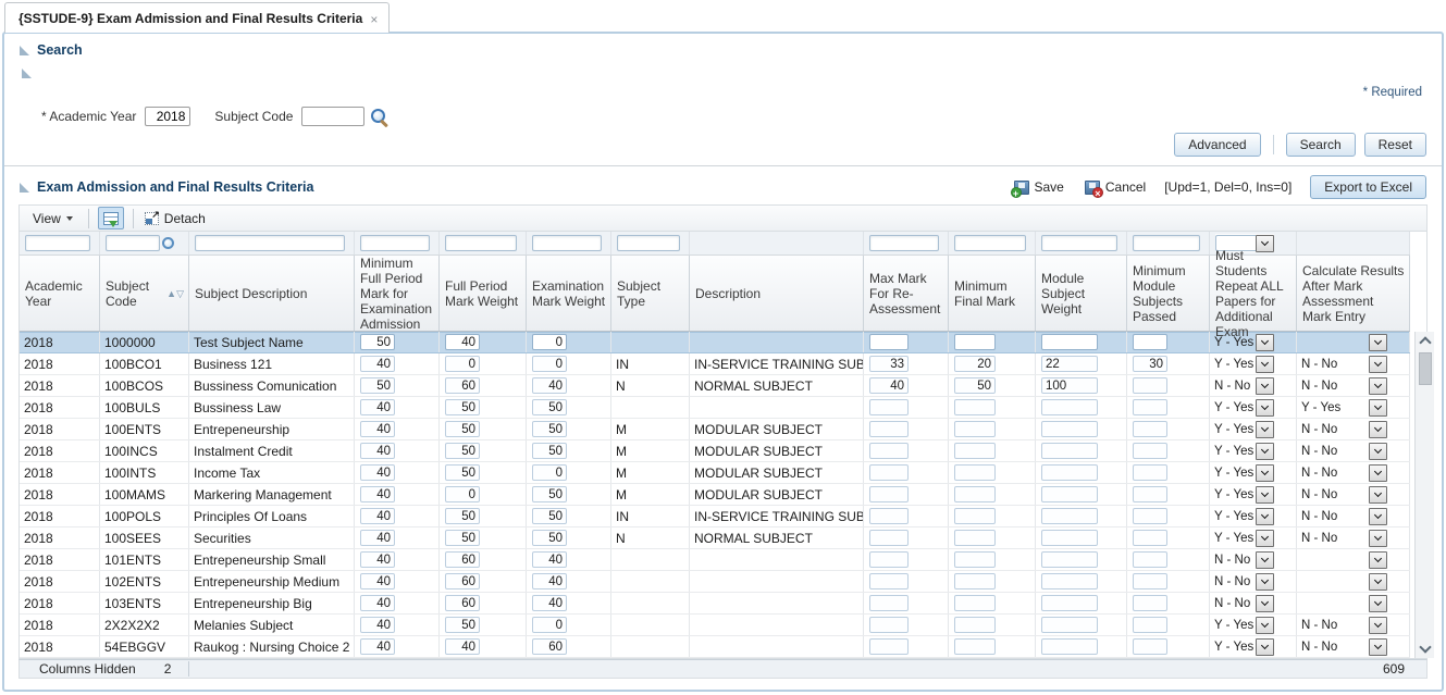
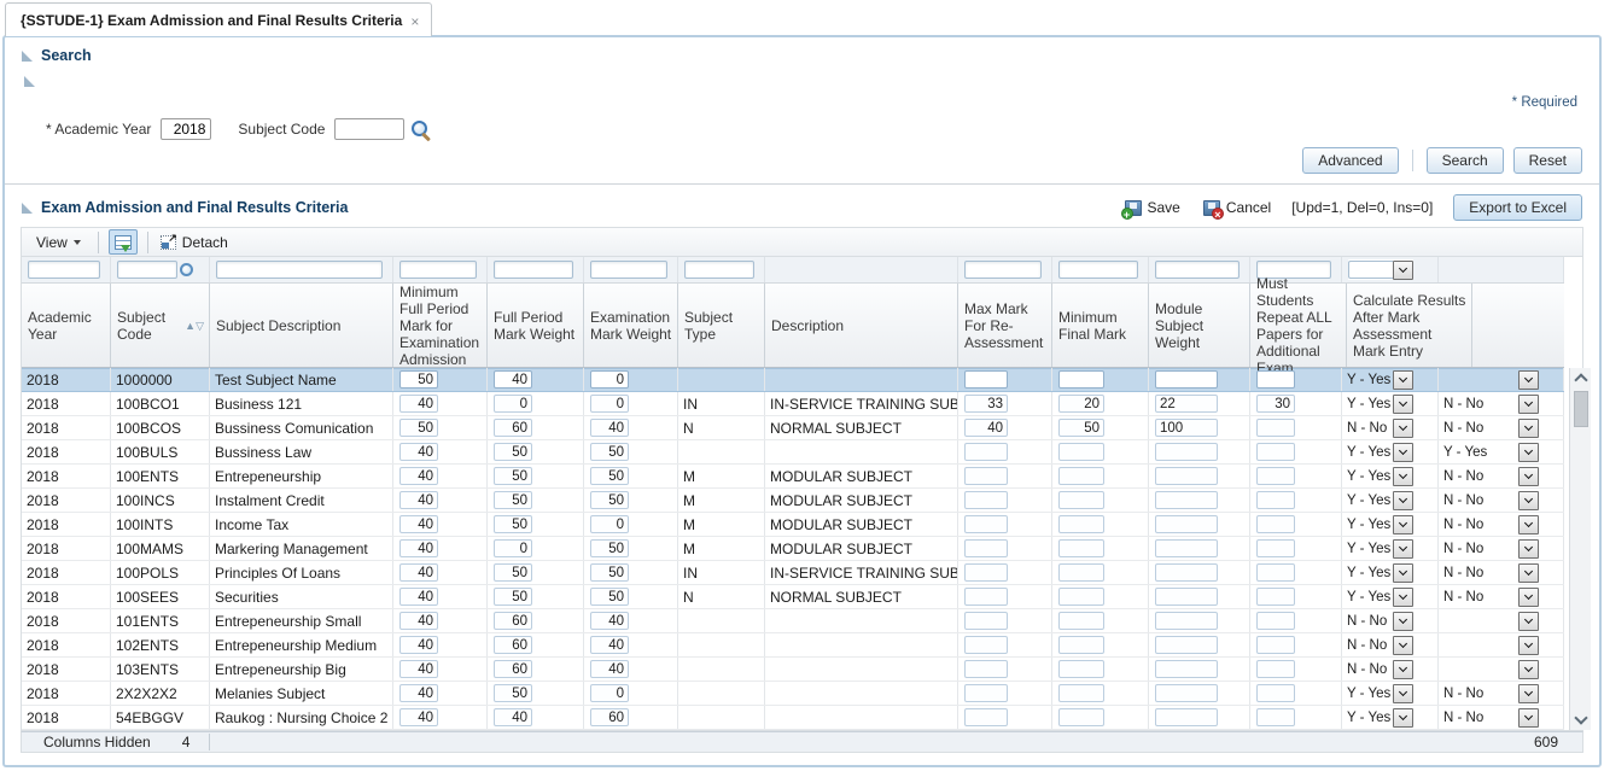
- {SSTUDE-9} Exam Admission and Final Results Criteria
+ {SSTUDE-1} Exam Admission and Final Results Criteria
  ×
  Search
  * Required
  * Academic Year
  2018
  Subject Code
  Advanced
  Search
  Reset
  Exam Admission and Final Results Criteria
  +
  Save
  ×
  Cancel
  [Upd=1, Del=0, Ins=0]
  Export to Excel
  View
  ↗
  Detach
  Academic Year
  Subject Code
  ▲▽
  Subject Description
  Minimum Full Period Mark for Examination Admission
  Full Period Mark Weight
  Examination Mark Weight
  Subject Type
  Description
  Max Mark For Re-Assessment
  Minimum Final Mark
  Module Subject Weight
- Minimum Module Subjects Passed
  Must Students Repeat ALL Papers for Additional Exam
  Calculate Results After Mark Assessment Mark Entry
  2018
  1000000
  Test Subject Name
  50
  40
  0
  Y - Yes
  2018
  100BCO1
  Business 121
  40
  0
  0
  IN
  IN-SERVICE TRAINING SUB
  33
  20
  22
  30
  Y - Yes
  N - No
  2018
  100BCOS
  Bussiness Comunication
  50
  60
  40
  N
  NORMAL SUBJECT
  40
  50
  100
  N - No
  N - No
  2018
  100BULS
  Bussiness Law
  40
  50
  50
  Y - Yes
  Y - Yes
  2018
  100ENTS
  Entrepeneurship
  40
  50
  50
  M
  MODULAR SUBJECT
  Y - Yes
  N - No
  2018
  100INCS
  Instalment Credit
  40
  50
  50
  M
  MODULAR SUBJECT
  Y - Yes
  N - No
  2018
  100INTS
  Income Tax
  40
  50
  0
  M
  MODULAR SUBJECT
  Y - Yes
  N - No
  2018
  100MAMS
  Markering Management
  40
  0
  50
  M
  MODULAR SUBJECT
  Y - Yes
  N - No
  2018
  100POLS
  Principles Of Loans
  40
  50
  50
  IN
  IN-SERVICE TRAINING SUB
  Y - Yes
  N - No
  2018
  100SEES
  Securities
  40
  50
  50
  N
  NORMAL SUBJECT
  Y - Yes
  N - No
  2018
  101ENTS
  Entrepeneurship Small
  40
  60
  40
  N - No
  2018
  102ENTS
  Entrepeneurship Medium
  40
  60
  40
  N - No
  2018
  103ENTS
  Entrepeneurship Big
  40
  60
  40
  N - No
  2018
  2X2X2X2
  Melanies Subject
  40
  50
  0
  Y - Yes
  N - No
  2018
  54EBGGV
  Raukog : Nursing Choice 2
  40
  40
  60
  Y - Yes
  N - No
  Columns Hidden
- 2
+ 4
  609
